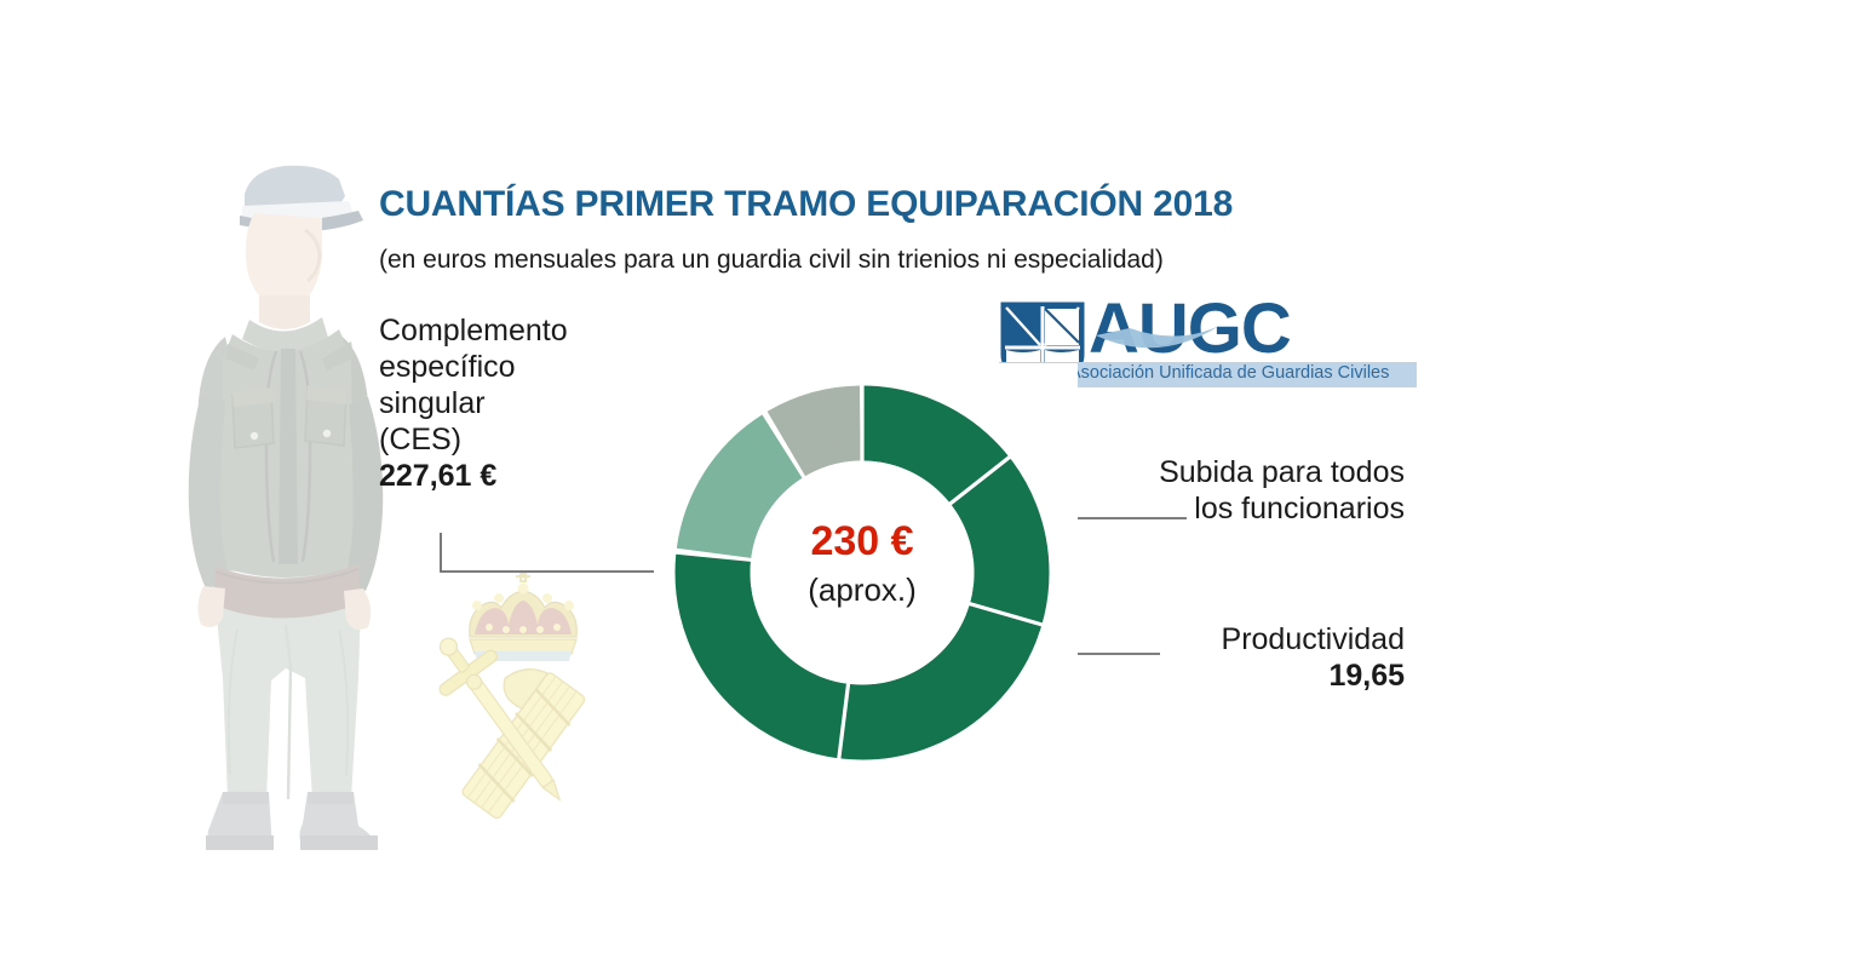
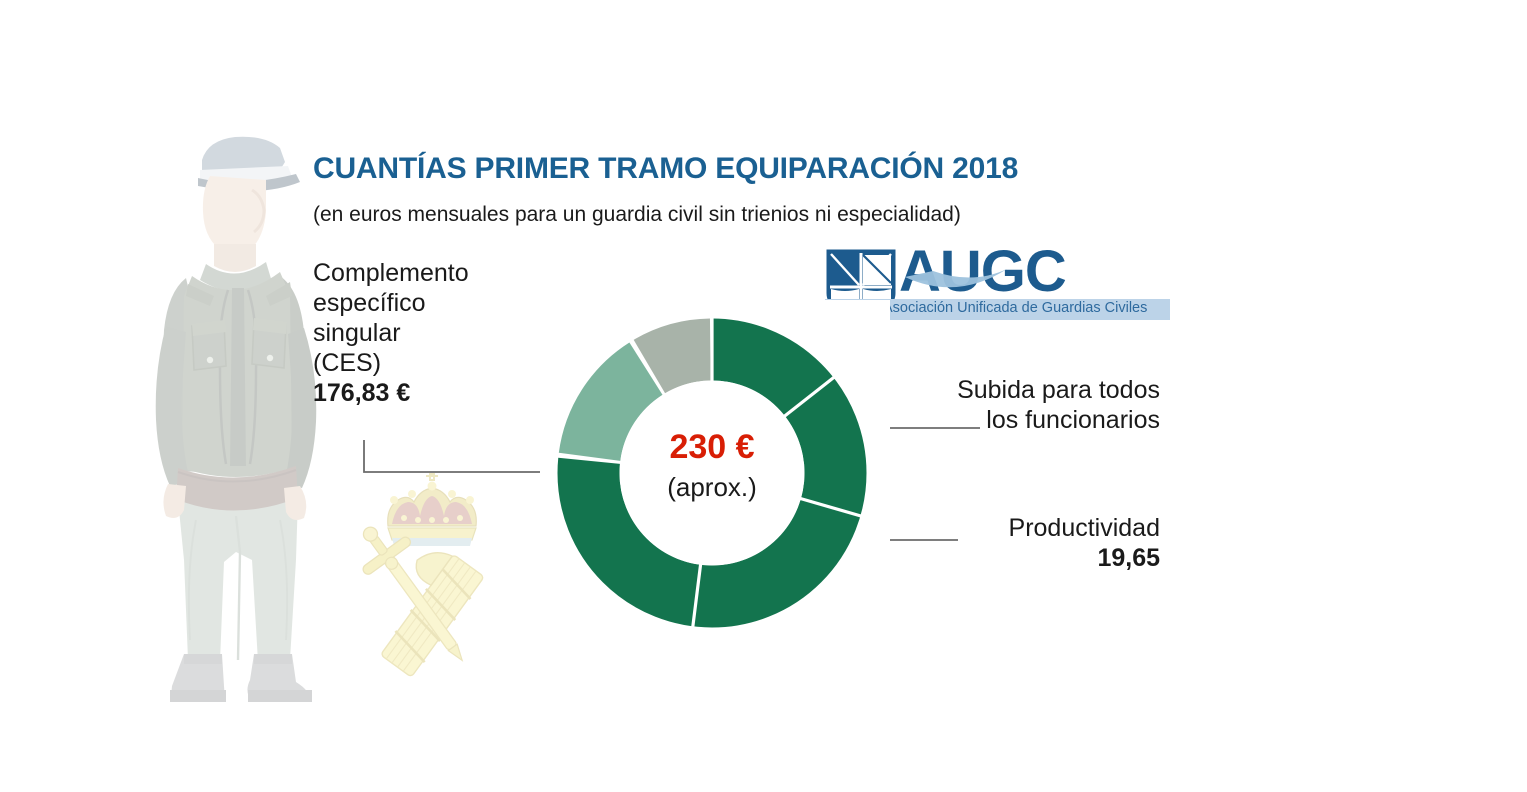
  CUANTÍAS PRIMER TRAMO EQUIPARACIÓN 2018
  (en euros mensuales para un guardia civil sin trienios ni especialidad)
  AUC
  sociación Unificada de Guardias Civiles
  Complemento
  específico
  singular
  (CES)
- 227,61 €
+ 176,83 €
  Subida para todos
  los funcionarios
  Productividad
  19,65
  230 €
  (aprox.)
